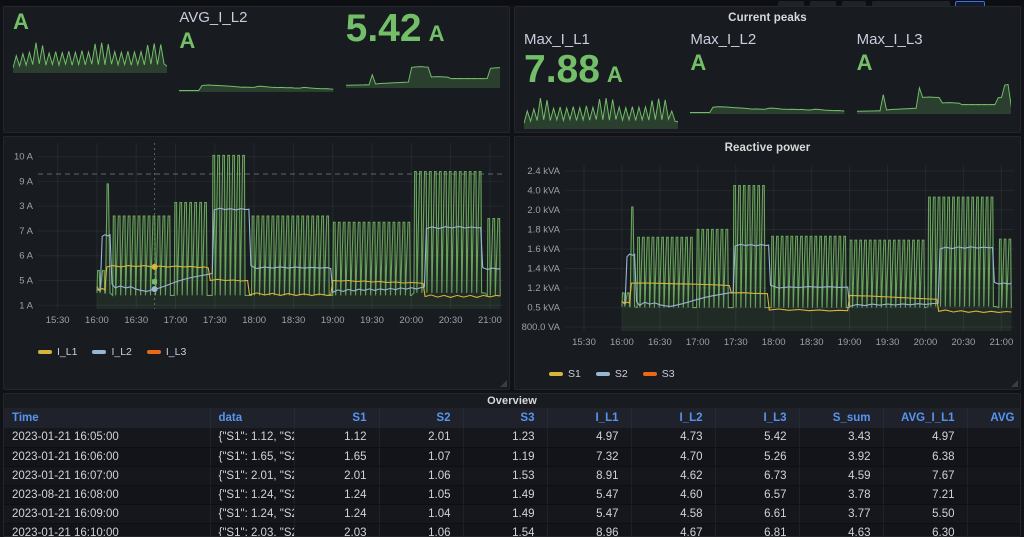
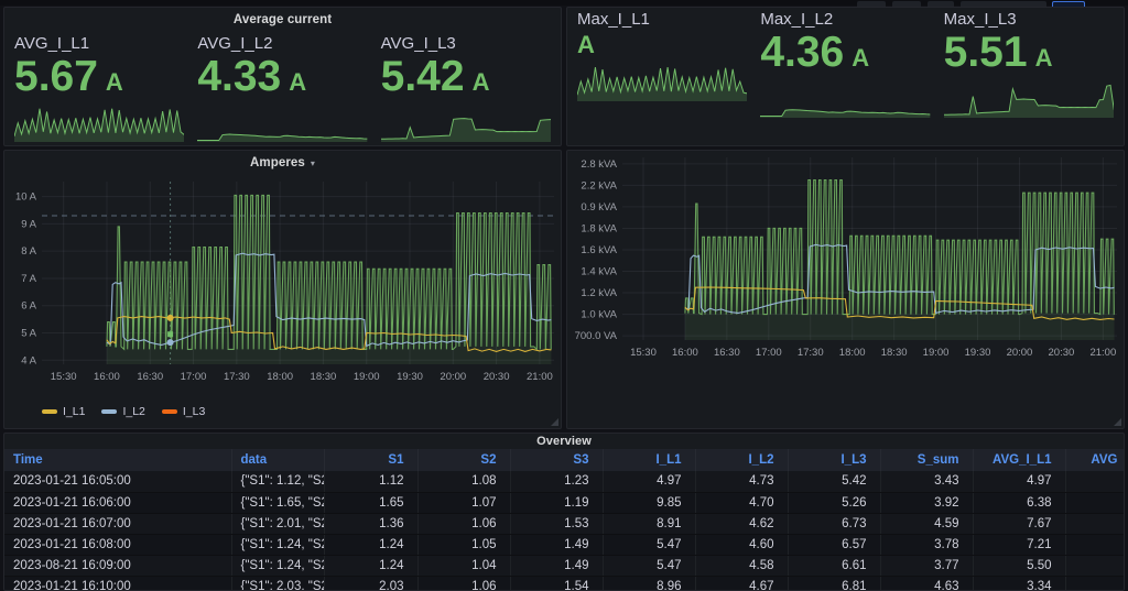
+ Average current
+ AVG_I_L1
+ 5.67
  A
  AVG_I_L2
+ 4.33
  A
+ AVG_I_L3
  5.42
  A
- Current peaks
  Max_I_L1
- 7.88
  A
  Max_I_L2
+ 4.36
  A
  Max_I_L3
+ 5.51
  A
+ Amperes
+ ▾
- 1 A
+ 4 A
  5 A
  6 A
  7 A
- 3 A
+ 8 A
  9 A
  10 A
  15:30
  16:00
  16:30
  17:00
  17:30
  18:00
  18:30
  19:00
  19:30
  20:00
  20:30
  21:00
  I_L1
  I_L2
  I_L3
- Reactive power
- 800.0 VA
+ 700.0 VA
- 0.5 kVA
+ 1.0 kVA
  1.2 kVA
  1.4 kVA
  1.6 kVA
  1.8 kVA
- 2.0 kVA
+ 0.9 kVA
- 4.0 kVA
+ 2.2 kVA
- 2.4 kVA
+ 2.8 kVA
  15:30
  16:00
  16:30
  17:00
  17:30
  18:00
  18:30
  19:00
  19:30
  20:00
  20:30
  21:00
- S1
- S2
- S3
  Overview
  Time	data	S1	S2	S3	I_L1	I_L2	I_L3	S_sum	AVG_I_L1	AVG
- 2023-01-21 16:05:00	{"S1": 1.12, "S	1.12	2.01	1.23	4.97	4.73	5.42	3.43	4.97
+ 2023-01-21 16:05:00	{"S1": 1.12, "S	1.12	1.08	1.23	4.97	4.73	5.42	3.43	4.97
- 2023-01-21 16:06:00	{"S1": 1.65, "S	1.65	1.07	1.19	7.32	4.70	5.26	3.92	6.38
+ 2023-01-21 16:06:00	{"S1": 1.65, "S	1.65	1.07	1.19	9.85	4.70	5.26	3.92	6.38
- 2023-01-21 16:07:00	{"S1": 2.01, "S	2.01	1.06	1.53	8.91	4.62	6.73	4.59	7.67
+ 2023-01-21 16:07:00	{"S1": 2.01, "S	1.36	1.06	1.53	8.91	4.62	6.73	4.59	7.67
- 2023-08-21 16:08:00	{"S1": 1.24, "S	1.24	1.05	1.49	5.47	4.60	6.57	3.78	7.21
+ 2023-01-21 16:08:00	{"S1": 1.24, "S	1.24	1.05	1.49	5.47	4.60	6.57	3.78	7.21
- 2023-01-21 16:09:00	{"S1": 1.24, "S	1.24	1.04	1.49	5.47	4.58	6.61	3.77	5.50
+ 2023-08-21 16:09:00	{"S1": 1.24, "S	1.24	1.04	1.49	5.47	4.58	6.61	3.77	5.50
- 2023-01-21 16:10:00	{"S1": 2.03, "S	2.03	1.06	1.54	8.96	4.67	6.81	4.63	6.30
+ 2023-01-21 16:10:00	{"S1": 2.03, "S	2.03	1.06	1.54	8.96	4.67	6.81	4.63	3.34
